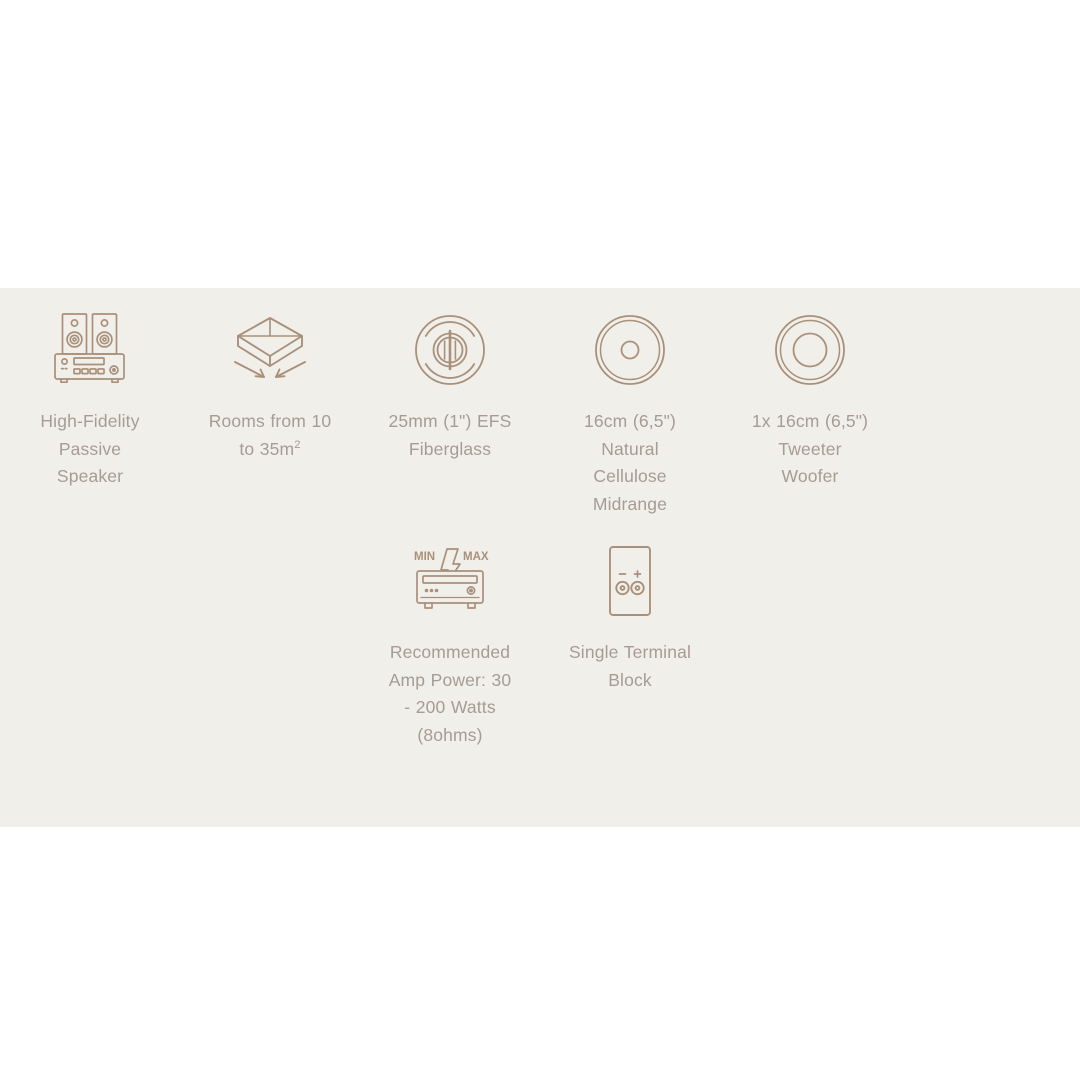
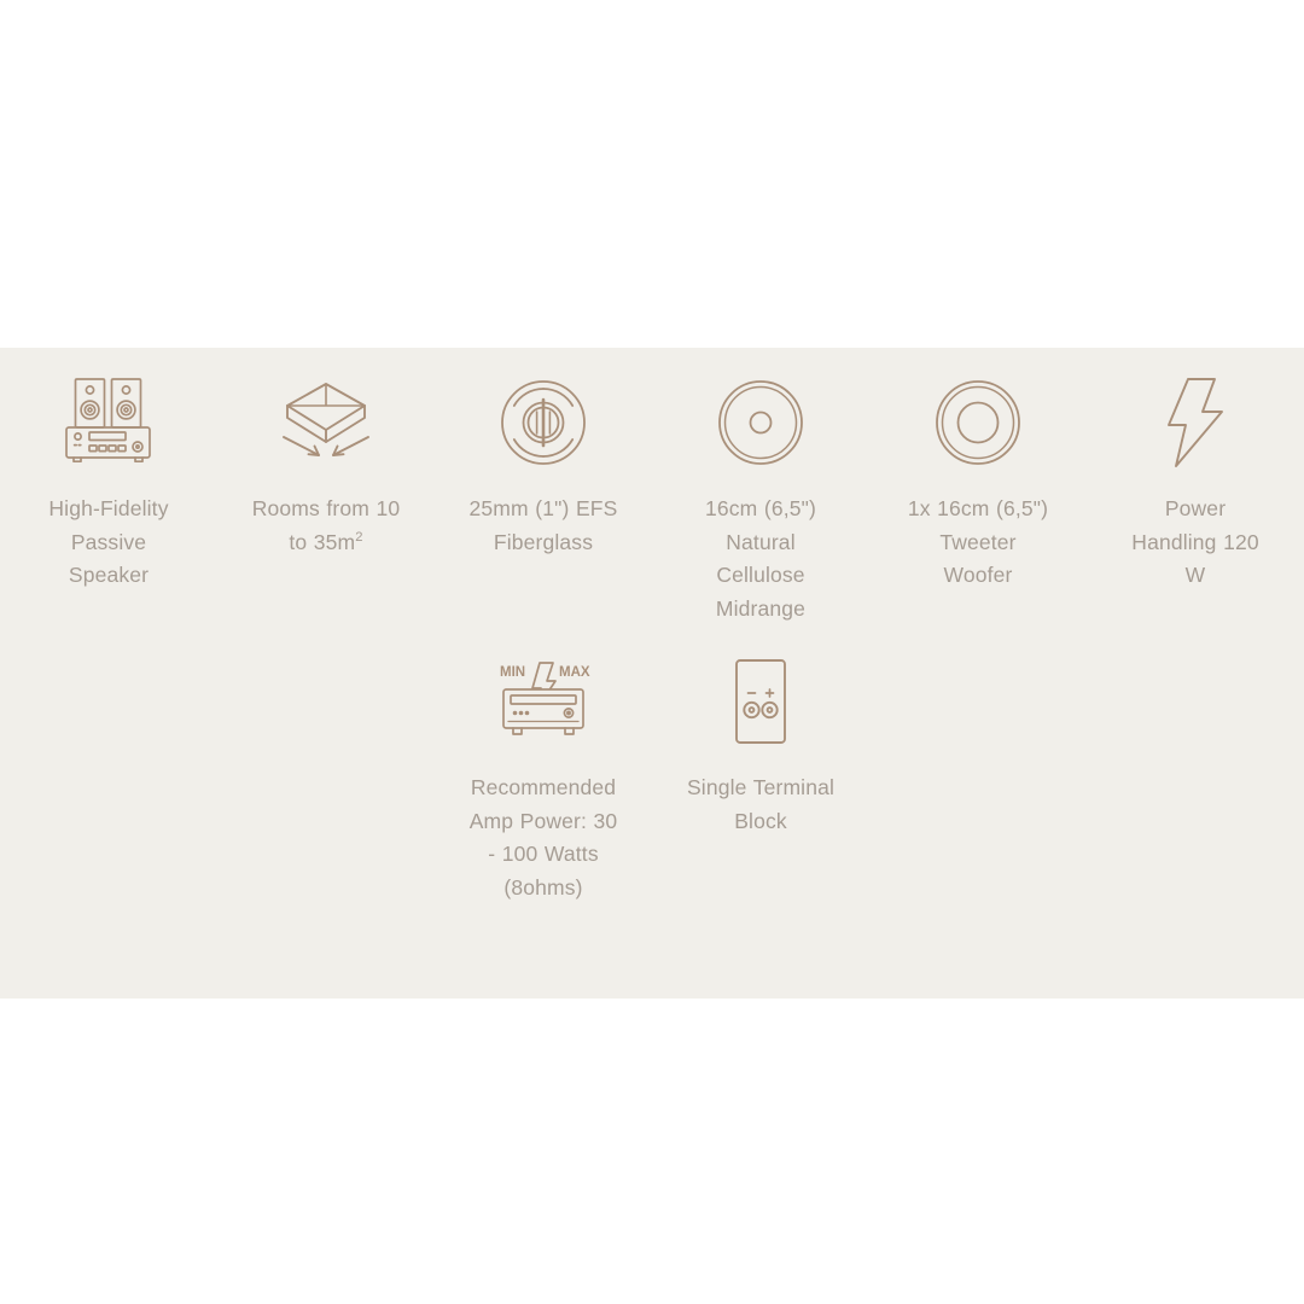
  High-Fidelity
  Passive
  Speaker
  Rooms from 10
  to 35m2
  25mm (1") EFS
  Fiberglass
  16cm (6,5")
  Natural
  Cellulose
  Midrange
  1x 16cm (6,5")
  Tweeter
  Woofer
+ Power
+ Handling 120
+ W
  MIN
  MAX
  Recommended
  Amp Power: 30
- - 200 Watts
+ - 100 Watts
  (8ohms)
  Single Terminal
  Block
